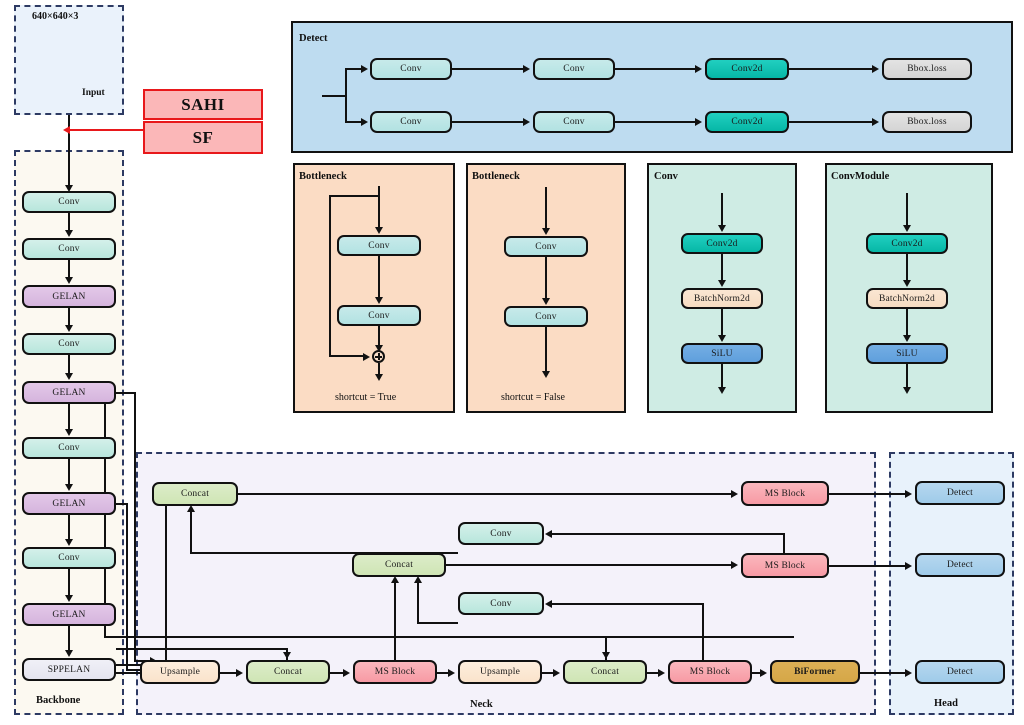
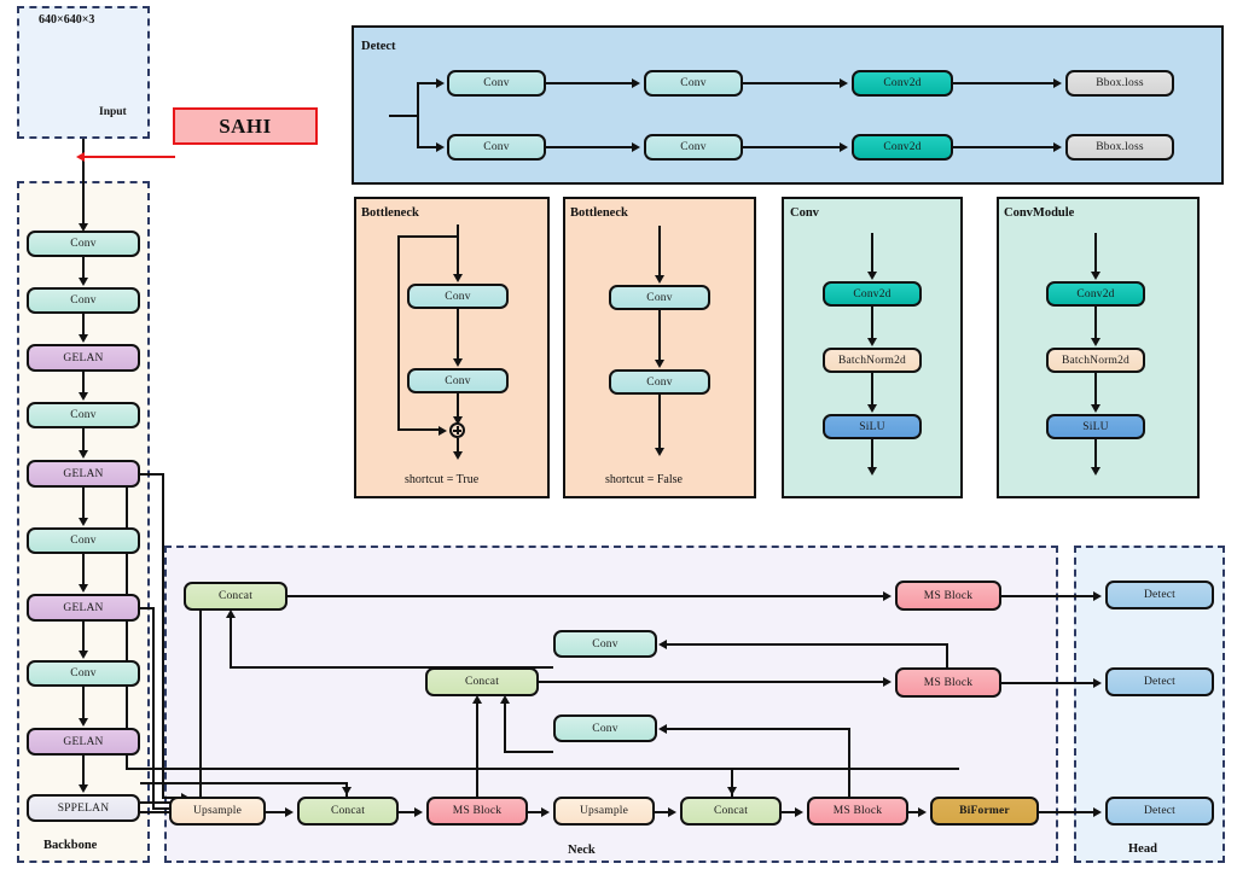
  640×640×3
  Input
  SAHI
- SF
  Backbone
  Conv
  Conv
  GELAN
  Conv
  GELAN
  Conv
  GELAN
  Conv
  GELAN
  SPPELAN
  Detect
  Conv
  Conv
  Conv2d
  Bbox.loss
  Conv
  Conv
  Conv2d
  Bbox.loss
  Bottleneck
  Conv
  Conv
  shortcut = True
  Bottleneck
  Conv
  Conv
  shortcut = False
  Conv
  Conv2d
  BatchNorm2d
  SiLU
  ConvModule
  Conv2d
  BatchNorm2d
  SiLU
  Neck
  Head
  Upsample
  Concat
  MS Block
  Upsample
  Concat
  MS Block
  BiFormer
  Concat
  Conv
  Concat
  Conv
  MS Block
  MS Block
  Detect
  Detect
  Detect
